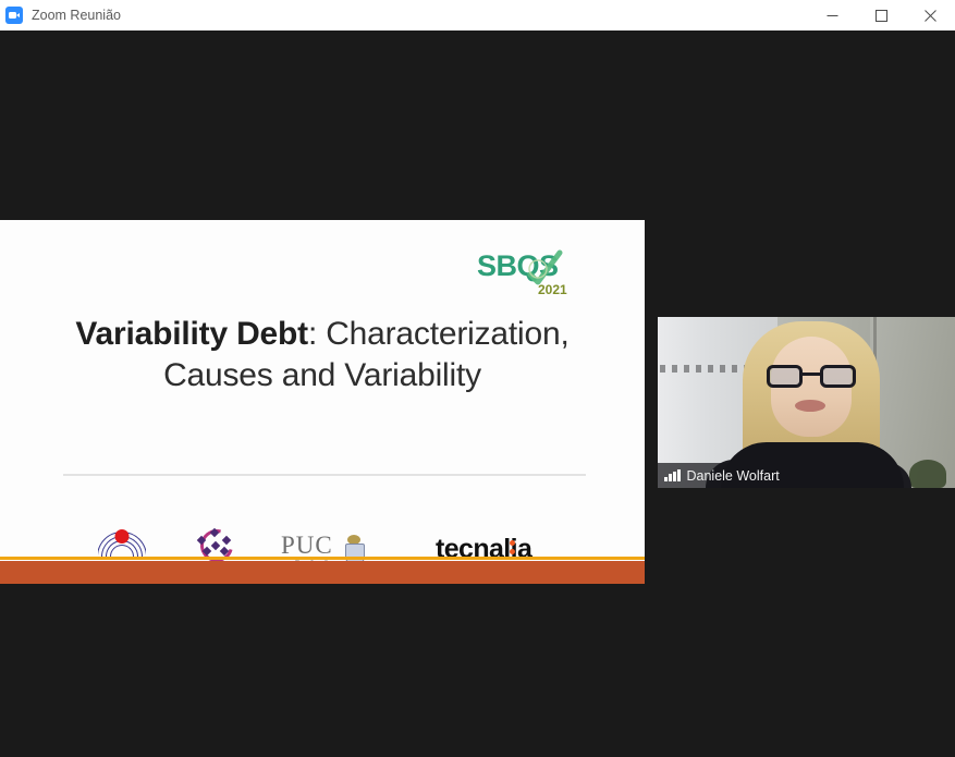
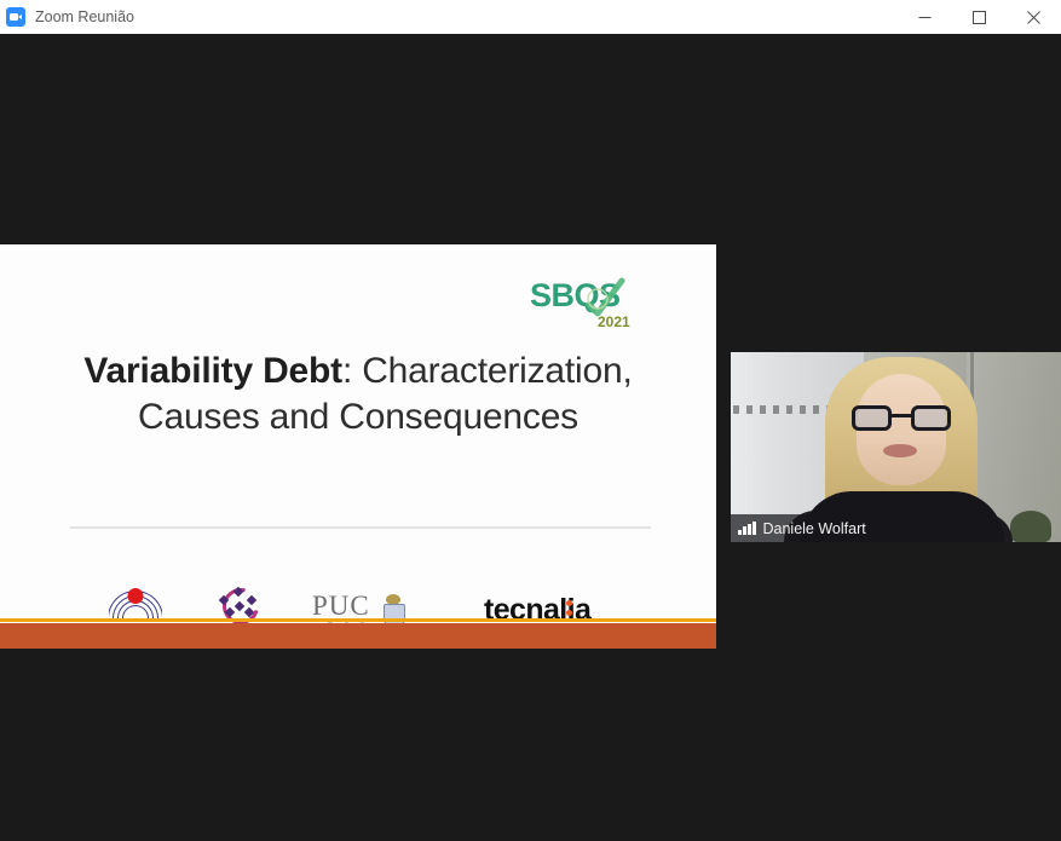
  Zoom Reunião
  SBQ
  2021
- Variability Debt: Characterization, Causes and Variability
+ Variability Debt: Characterization, Causes and Consequences
  PUC
  tecnala
  Daniele Wolfart
